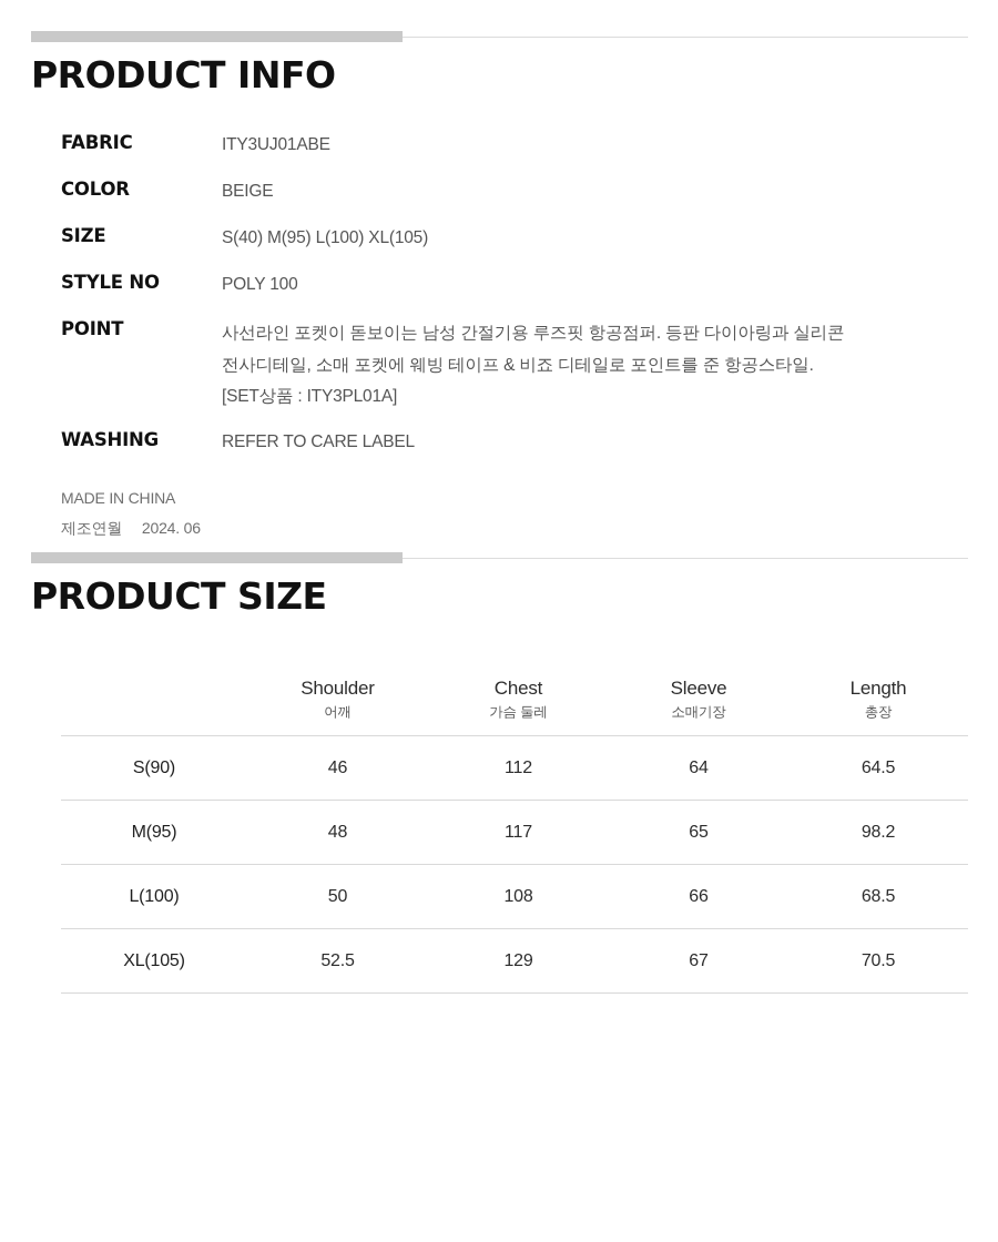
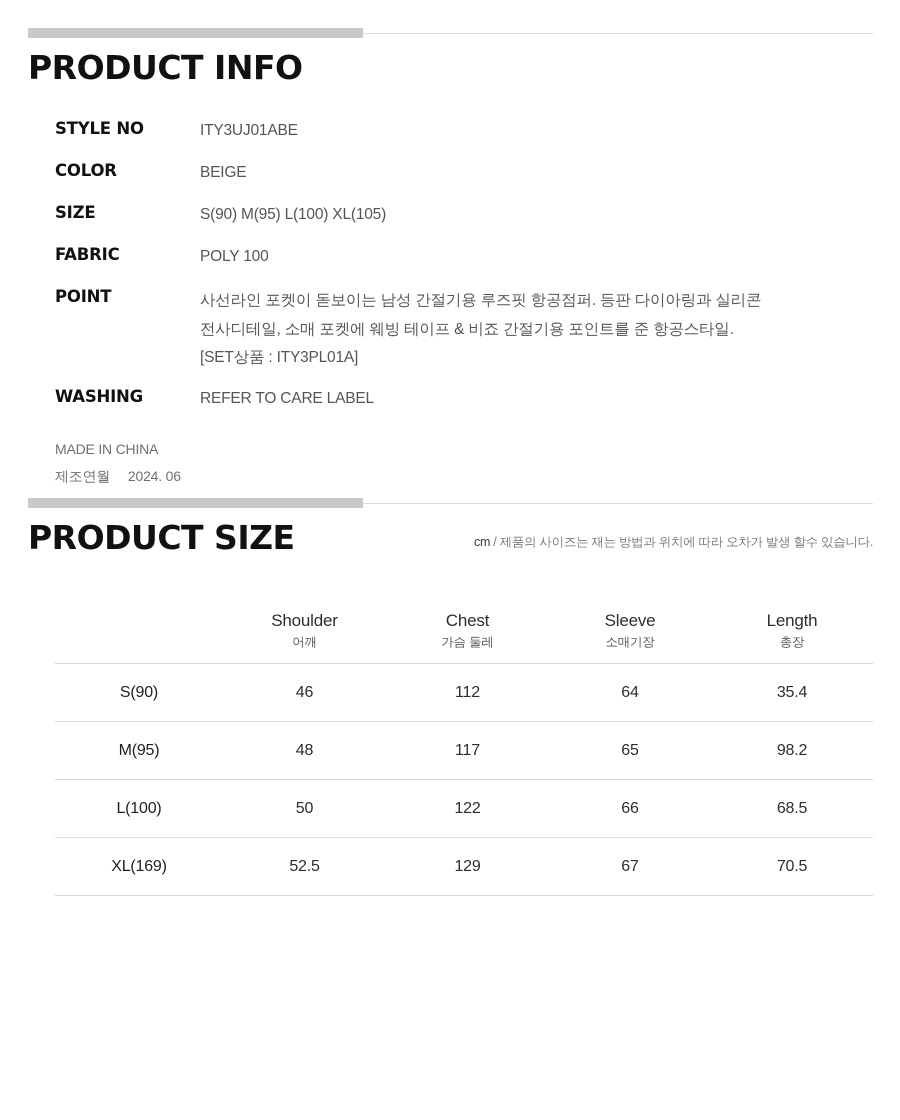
  PRODUCT INFO
- FABRIC	ITY3UJ01ABE
+ STYLE NO	ITY3UJ01ABE
  COLOR	BEIGE
- SIZE	S(40) M(95) L(100) XL(105)
+ SIZE	S(90) M(95) L(100) XL(105)
- STYLE NO	POLY 100
+ FABRIC	POLY 100
- POINT	사선라인 포켓이 돋보이는 남성 간절기용 루즈핏 항공점퍼. 등판 다이아링과 실리콘 전사디테일, 소매 포켓에 웨빙 테이프 & 비죠 디테일로 포인트를 준 항공스타일. [SET상품 : ITY3PL01A]
+ POINT	사선라인 포켓이 돋보이는 남성 간절기용 루즈핏 항공점퍼. 등판 다이아링과 실리콘 전사디테일, 소매 포켓에 웨빙 테이프 & 비죠 간절기용 포인트를 준 항공스타일. [SET상품 : ITY3PL01A]
  WASHING	REFER TO CARE LABEL
  MADE IN CHINA
  제조연월 2024. 06
  PRODUCT SIZE
+ cm / 제품의 사이즈는 재는 방법과 위치에 따라 오차가 발생 할수 있습니다.
  	Shoulder 어깨	Chest 가슴 둘레	Sleeve 소매기장	Length 총장
- S(90)	46	112	64	64.5
+ S(90)	46	112	64	35.4
  M(95)	48	117	65	98.2
- L(100)	50	108	66	68.5
+ L(100)	50	122	66	68.5
- XL(105)	52.5	129	67	70.5
+ XL(169)	52.5	129	67	70.5
